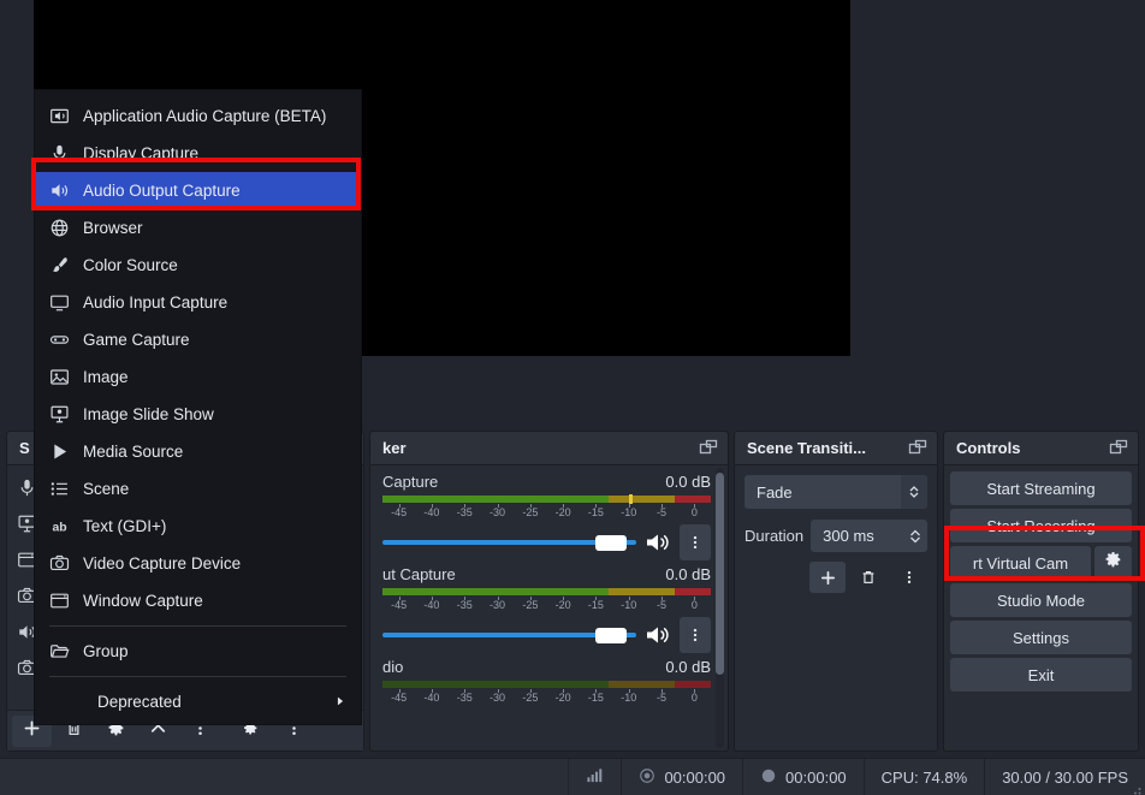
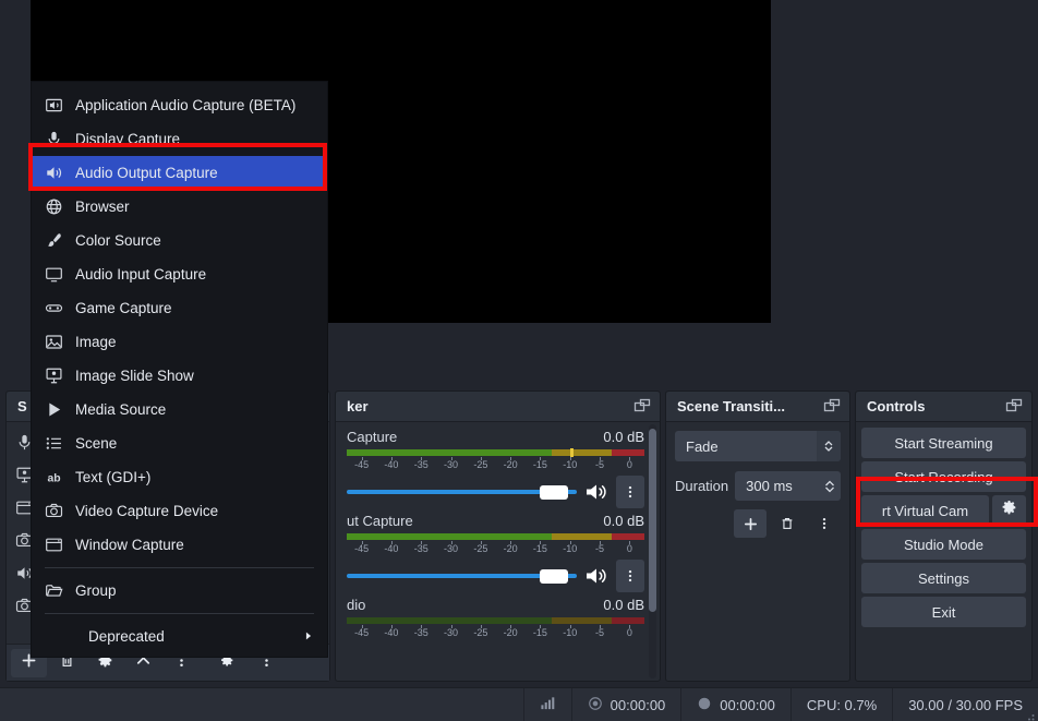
  S
  ker
  Capture
  0.0 dB
  -45
  -40
  -35
  -30
  -25
  -20
  -15
  -10
  -5
  0
  ut Capture
  0.0 dB
  -45
  -40
  -35
  -30
  -25
  -20
  -15
  -10
  -5
  0
  dio
  0.0 dB
  -45
  -40
  -35
  -30
  -25
  -20
  -15
  -10
  -5
  0
  Scene Transiti...
  Fade
  Duration
  300 ms
  Controls
  Start Streaming
  Start Recording
  rt Virtual Cam
  Studio Mode
  Settings
  Exit
  00:00:00
  00:00:00
- CPU: 74.8%
+ CPU: 0.7%
  30.00 / 30.00 FPS
  Application Audio Capture (BETA)
  Display Capture
  Audio Output Capture
  Browser
  Color Source
  Audio Input Capture
  Game Capture
  Image
  Image Slide Show
  Media Source
  Scene
  ab
  Text (GDI+)
  Video Capture Device
  Window Capture
  Group
  Deprecated
